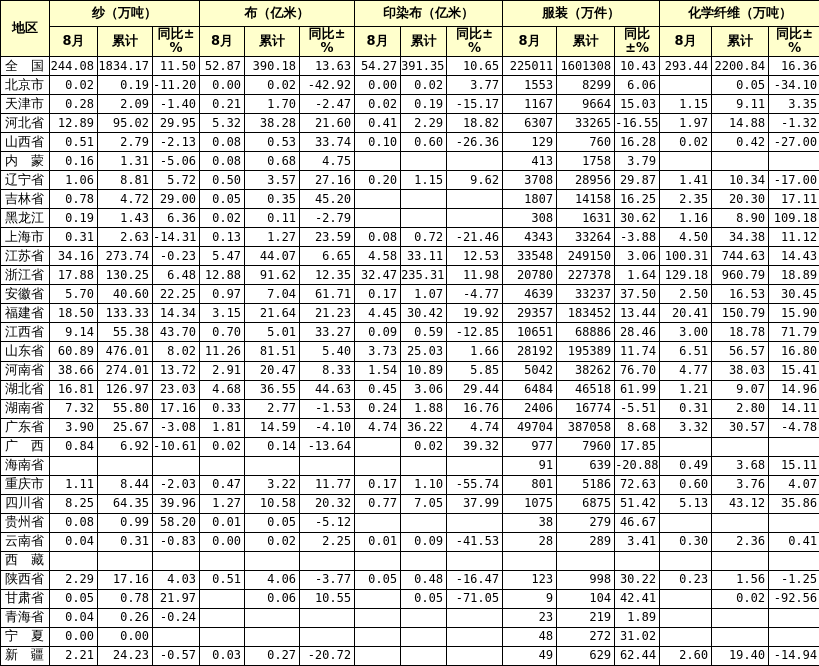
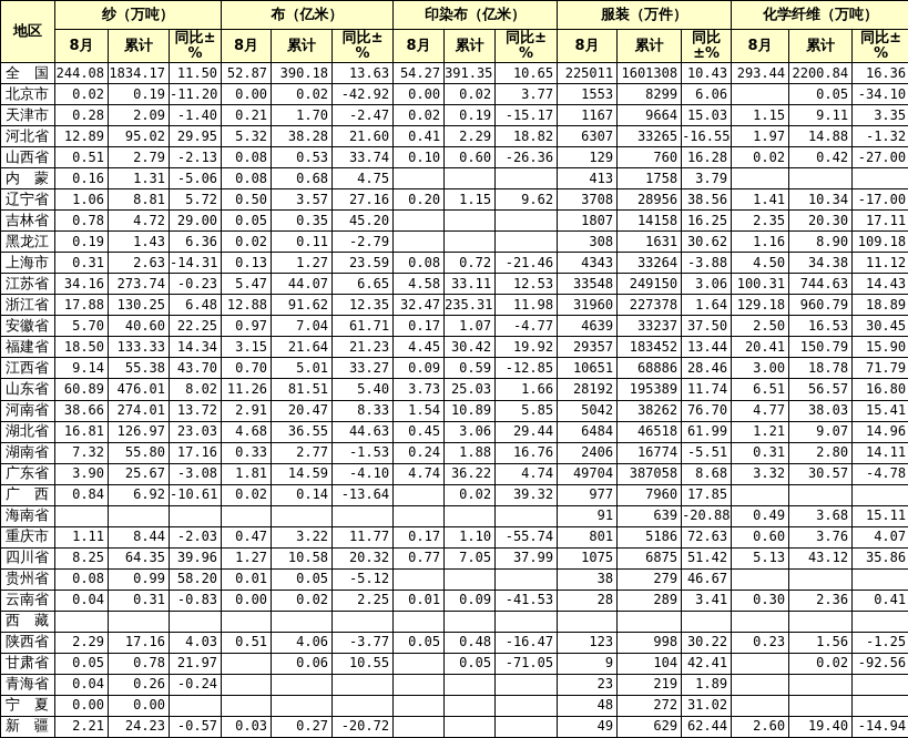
  地区	纱（万吨）	布（亿米）	印染布（亿米）	服装（万件）	化学纤维（万吨）
  8月	累计	同比±%	8月	累计	同比±%	8月	累计	同比±%	8月	累计	同比±%	8月	累计	同比±%
  全 国	244.08	1834.17	11.50	52.87	390.18	13.63	54.27	391.35	10.65	225011	1601308	10.43	293.44	2200.84	16.36
  北京市	0.02	0.19	-11.20	0.00	0.02	-42.92	0.00	0.02	3.77	1553	8299	6.06		0.05	-34.10
  天津市	0.28	2.09	-1.40	0.21	1.70	-2.47	0.02	0.19	-15.17	1167	9664	15.03	1.15	9.11	3.35
  河北省	12.89	95.02	29.95	5.32	38.28	21.60	0.41	2.29	18.82	6307	33265	-16.55	1.97	14.88	-1.32
  山西省	0.51	2.79	-2.13	0.08	0.53	33.74	0.10	0.60	-26.36	129	760	16.28	0.02	0.42	-27.00
  内 蒙	0.16	1.31	-5.06	0.08	0.68	4.75				413	1758	3.79
- 辽宁省	1.06	8.81	5.72	0.50	3.57	27.16	0.20	1.15	9.62	3708	28956	29.87	1.41	10.34	-17.00
+ 辽宁省	1.06	8.81	5.72	0.50	3.57	27.16	0.20	1.15	9.62	3708	28956	38.56	1.41	10.34	-17.00
  吉林省	0.78	4.72	29.00	0.05	0.35	45.20				1807	14158	16.25	2.35	20.30	17.11
  黑龙江	0.19	1.43	6.36	0.02	0.11	-2.79				308	1631	30.62	1.16	8.90	109.18
  上海市	0.31	2.63	-14.31	0.13	1.27	23.59	0.08	0.72	-21.46	4343	33264	-3.88	4.50	34.38	11.12
  江苏省	34.16	273.74	-0.23	5.47	44.07	6.65	4.58	33.11	12.53	33548	249150	3.06	100.31	744.63	14.43
- 浙江省	17.88	130.25	6.48	12.88	91.62	12.35	32.47	235.31	11.98	20780	227378	1.64	129.18	960.79	18.89
+ 浙江省	17.88	130.25	6.48	12.88	91.62	12.35	32.47	235.31	11.98	31960	227378	1.64	129.18	960.79	18.89
  安徽省	5.70	40.60	22.25	0.97	7.04	61.71	0.17	1.07	-4.77	4639	33237	37.50	2.50	16.53	30.45
  福建省	18.50	133.33	14.34	3.15	21.64	21.23	4.45	30.42	19.92	29357	183452	13.44	20.41	150.79	15.90
  江西省	9.14	55.38	43.70	0.70	5.01	33.27	0.09	0.59	-12.85	10651	68886	28.46	3.00	18.78	71.79
  山东省	60.89	476.01	8.02	11.26	81.51	5.40	3.73	25.03	1.66	28192	195389	11.74	6.51	56.57	16.80
  河南省	38.66	274.01	13.72	2.91	20.47	8.33	1.54	10.89	5.85	5042	38262	76.70	4.77	38.03	15.41
  湖北省	16.81	126.97	23.03	4.68	36.55	44.63	0.45	3.06	29.44	6484	46518	61.99	1.21	9.07	14.96
  湖南省	7.32	55.80	17.16	0.33	2.77	-1.53	0.24	1.88	16.76	2406	16774	-5.51	0.31	2.80	14.11
  广东省	3.90	25.67	-3.08	1.81	14.59	-4.10	4.74	36.22	4.74	49704	387058	8.68	3.32	30.57	-4.78
  广 西	0.84	6.92	-10.61	0.02	0.14	-13.64		0.02	39.32	977	7960	17.85
  海南省										91	639	-20.88	0.49	3.68	15.11
  重庆市	1.11	8.44	-2.03	0.47	3.22	11.77	0.17	1.10	-55.74	801	5186	72.63	0.60	3.76	4.07
  四川省	8.25	64.35	39.96	1.27	10.58	20.32	0.77	7.05	37.99	1075	6875	51.42	5.13	43.12	35.86
  贵州省	0.08	0.99	58.20	0.01	0.05	-5.12				38	279	46.67
  云南省	0.04	0.31	-0.83	0.00	0.02	2.25	0.01	0.09	-41.53	28	289	3.41	0.30	2.36	0.41
  西 藏
  陕西省	2.29	17.16	4.03	0.51	4.06	-3.77	0.05	0.48	-16.47	123	998	30.22	0.23	1.56	-1.25
  甘肃省	0.05	0.78	21.97		0.06	10.55		0.05	-71.05	9	104	42.41		0.02	-92.56
  青海省	0.04	0.26	-0.24							23	219	1.89
  宁 夏	0.00	0.00								48	272	31.02
  新 疆	2.21	24.23	-0.57	0.03	0.27	-20.72				49	629	62.44	2.60	19.40	-14.94
